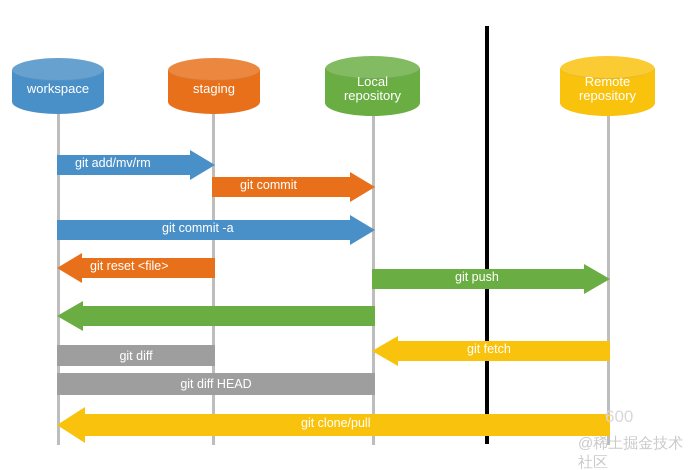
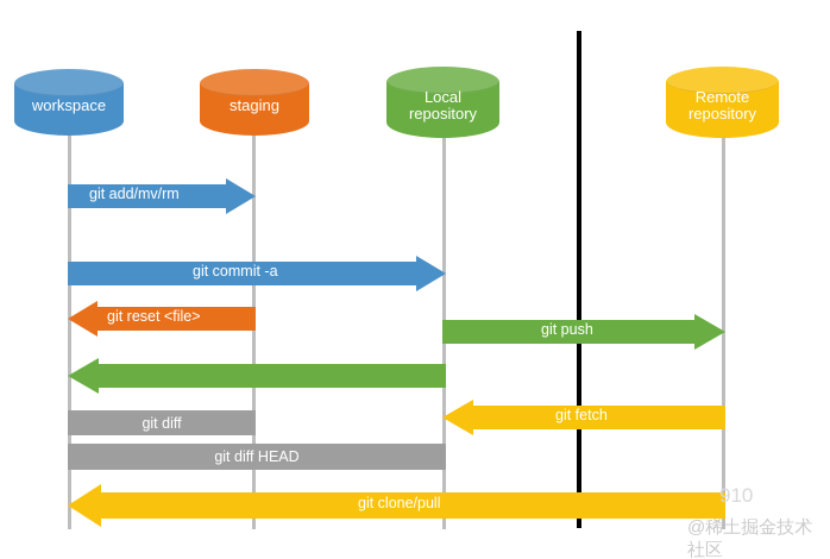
  workspace
  staging
  Local
  repository
  Remote
  repository
  git add/mv/rm
- git commit
  git commit -a
  git reset <file>
  git push
  git fetch
  git diff
  git diff HEAD
  git clone/pull
- 600
+ 910
  @稀土掘金技术社区
